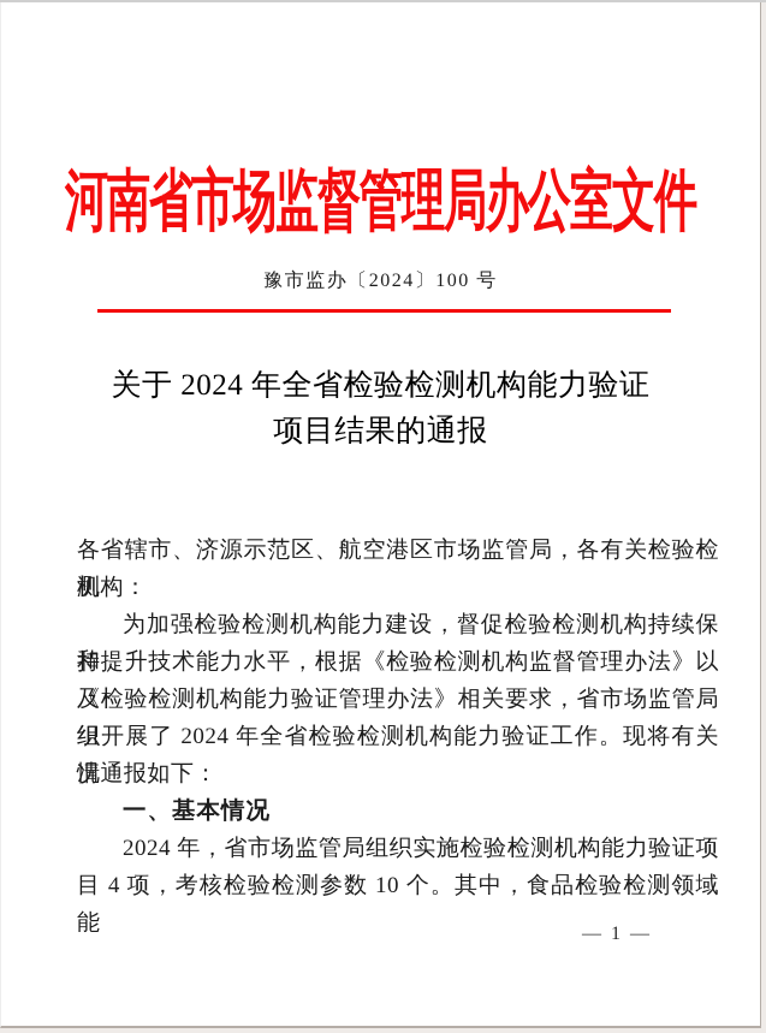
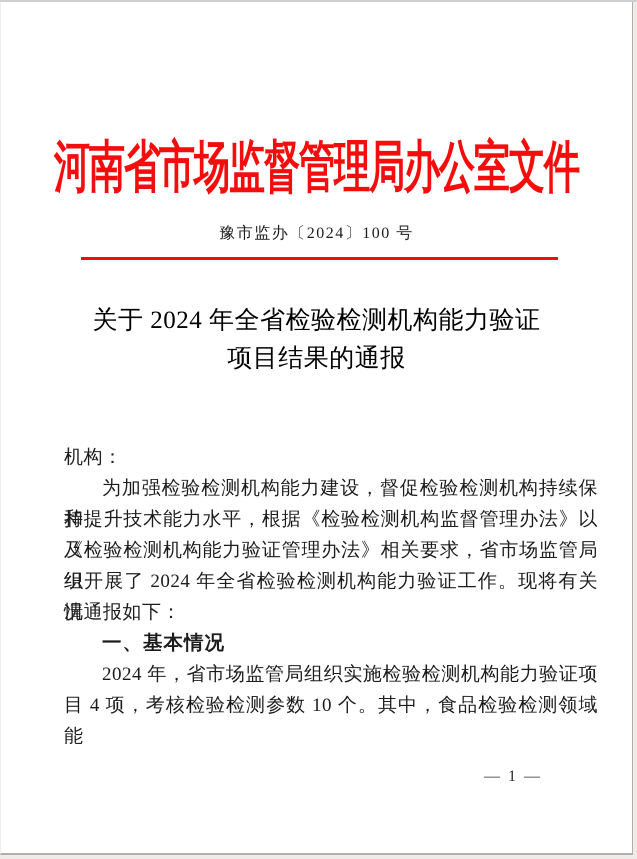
  河南省市场监督管理局办公室文件
  豫市监办〔2024〕100 号
  关于 2024 年全省检验检测机构能力验证
  项目结果的通报
- 各省辖市、济源示范区、航空港区市场监管局，各有关检验检测
  机构：
  为加强检验检测机构能力建设，督促检验检测机构持续保持
  和提升技术能力水平，根据《检验检测机构监督管理办法》以及
  《检验检测机构能力验证管理办法》相关要求，省市场监管局组
  织开展了 2024 年全省检验检测机构能力验证工作。现将有关情
  况通报如下：
  一、基本情况
  2024 年，省市场监管局组织实施检验检测机构能力验证项
  目 4 项，考核检验检测参数 10 个。其中，食品检验检测领域能
  — 1 —
